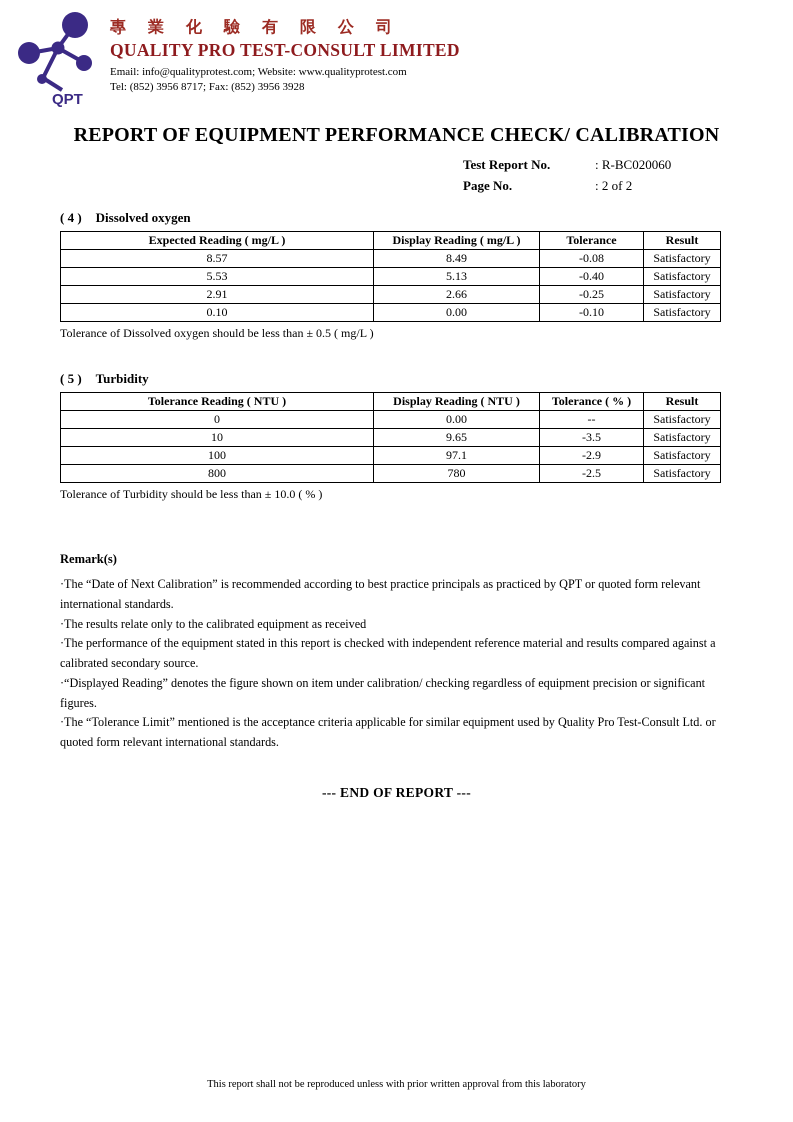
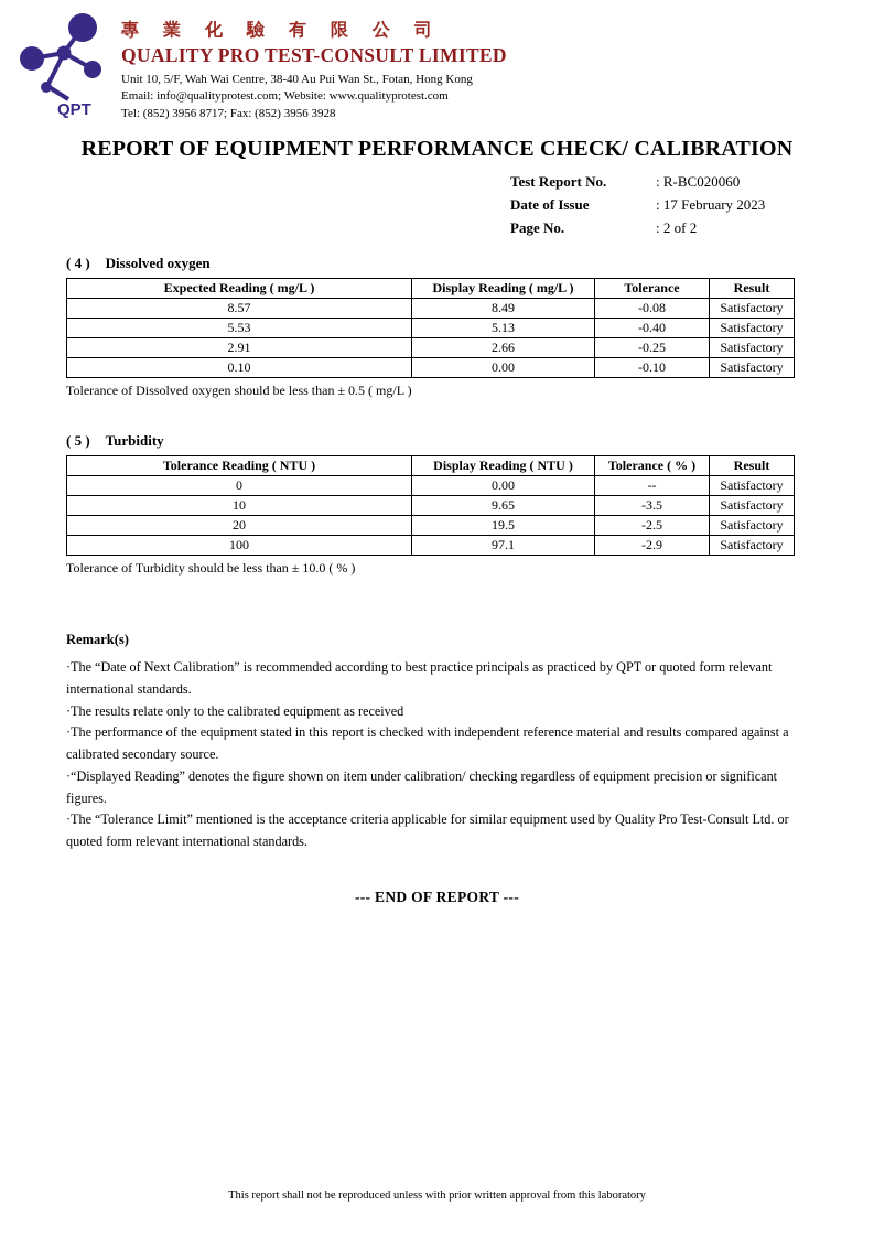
  QPT
  專 業 化 驗 有 限 公 司
  QUALITY PRO TEST-CONSULT LIMITED
+ Unit 10, 5/F, Wah Wai Centre, 38-40 Au Pui Wan St., Fotan, Hong Kong
  Email: info@qualityprotest.com; Website: www.qualityprotest.com
  Tel: (852) 3956 8717; Fax: (852) 3956 3928
  REPORT OF EQUIPMENT PERFORMANCE CHECK/ CALIBRATION
  Test Report No.
  : R-BC020060
+ Date of Issue
+ : 17 February 2023
  Page No.
  : 2 of 2
  ( 4 ) Dissolved oxygen
  Expected Reading ( mg/L )	Display Reading ( mg/L )	Tolerance	Result
  8.57	8.49	-0.08	Satisfactory
  5.53	5.13	-0.40	Satisfactory
  2.91	2.66	-0.25	Satisfactory
  0.10	0.00	-0.10	Satisfactory
  Tolerance of Dissolved oxygen should be less than ± 0.5 ( mg/L )
  ( 5 ) Turbidity
  Tolerance Reading ( NTU )	Display Reading ( NTU )	Tolerance ( % )	Result
  0	0.00	--	Satisfactory
  10	9.65	-3.5	Satisfactory
+ 20	19.5	-2.5	Satisfactory
  100	97.1	-2.9	Satisfactory
- 800	780	-2.5	Satisfactory
  Tolerance of Turbidity should be less than ± 10.0 ( % )
  Remark(s)
  ·The “Date of Next Calibration” is recommended according to best practice principals as practiced by QPT or quoted form relevant international standards.
  ·The results relate only to the calibrated equipment as received
  ·The performance of the equipment stated in this report is checked with independent reference material and results compared against a calibrated secondary source.
  ·“Displayed Reading” denotes the figure shown on item under calibration/ checking regardless of equipment precision or significant figures.
  ·The “Tolerance Limit” mentioned is the acceptance criteria applicable for similar equipment used by Quality Pro Test-Consult Ltd. or quoted form relevant international standards.
  --- END OF REPORT ---
  This report shall not be reproduced unless with prior written approval from this laboratory
